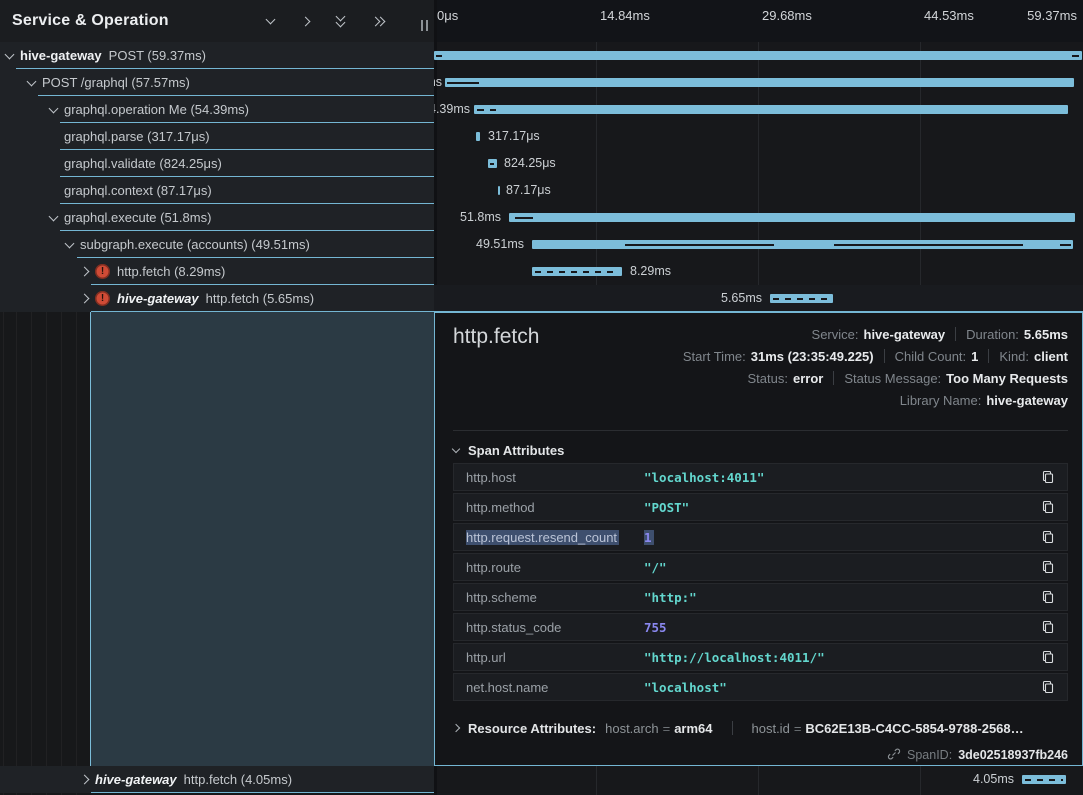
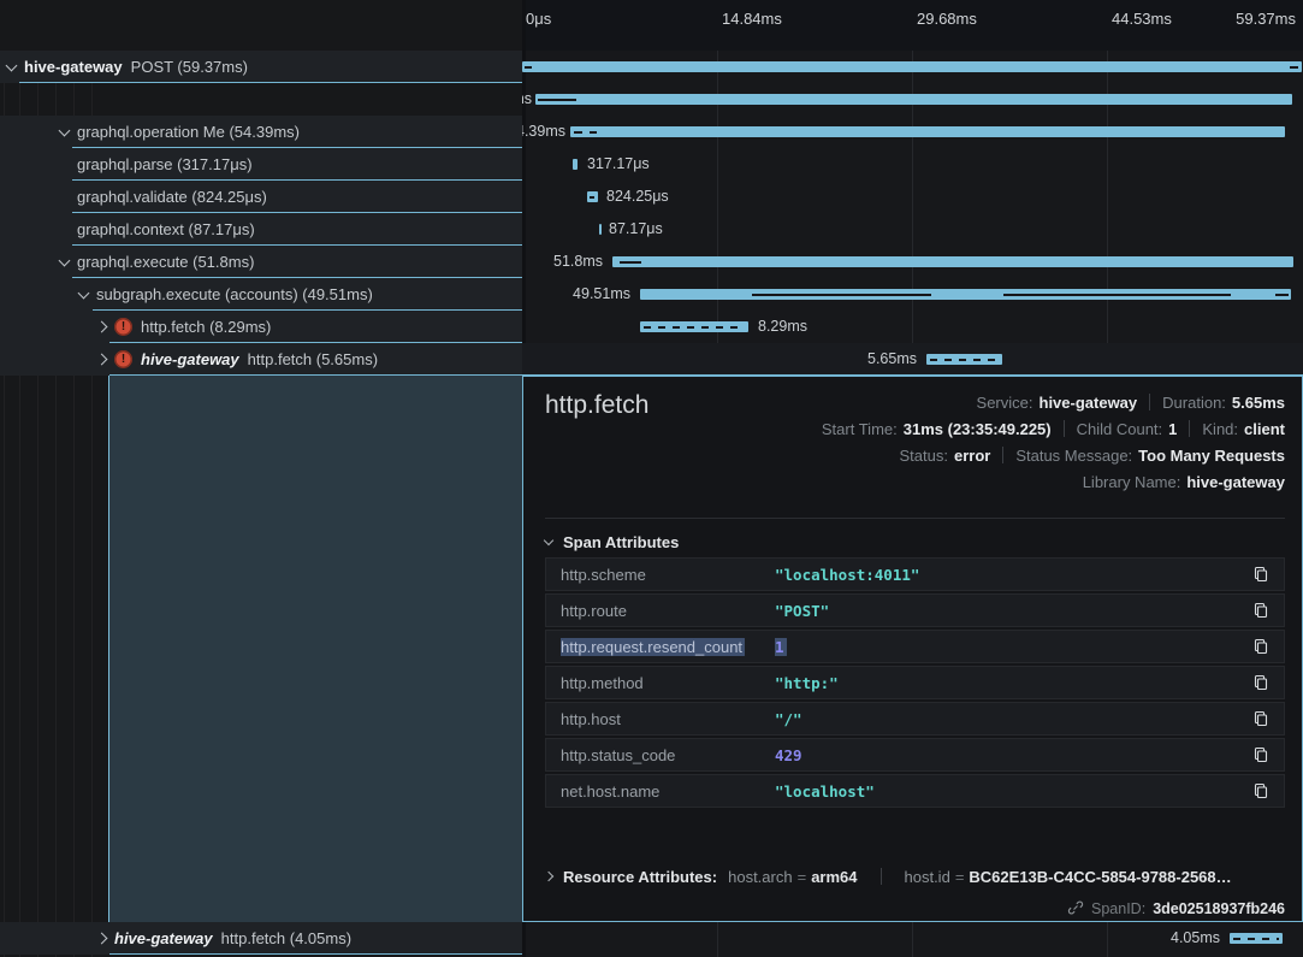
- Service & Operation
  hive-gateway
  POST (59.37ms)
- POST /graphql (57.57ms)
  graphql.operation Me (54.39ms)
  graphql.parse (317.17μs)
  graphql.validate (824.25μs)
  graphql.context (87.17μs)
  graphql.execute (51.8ms)
  subgraph.execute (accounts) (49.51ms)
  http.fetch (8.29ms)
  hive-gateway
  http.fetch (5.65ms)
  hive-gateway
  http.fetch (4.05ms)
  0μs
  14.84ms
  29.68ms
  44.53ms
  59.37ms
  .39ms
  317.17μs
  824.25μs
  87.17μs
  51.8ms
  49.51ms
  8.29ms
  5.65ms
  http.fetch
  Service:
  hive-gateway
  Duration:
  5.65ms
  Start Time:
  31ms (23:35:49.225)
  Child Count:
  1
  Kind:
  client
  Status:
  error
  Status Message:
  Too Many Requests
  Library Name:
  hive-gateway
  Span Attributes
- http.host
+ http.scheme
  "localhost:4011"
- http.method
+ http.route
  "POST"
  http.request.resend_count
  1
- http.route
+ http.method
- "/"
+ "http:"
- http.scheme
+ http.host
- "http:"
+ "/"
  http.status_code
- 755
+ 429
- http.url
- "http://localhost:4011/"
  net.host.name
  "localhost"
  Resource Attributes:
  host.arch = arm64
  host.id = BC62E13B-C4CC-5854-9788-2568…
  SpanID:
  3de02518937fb246
  4.05ms
